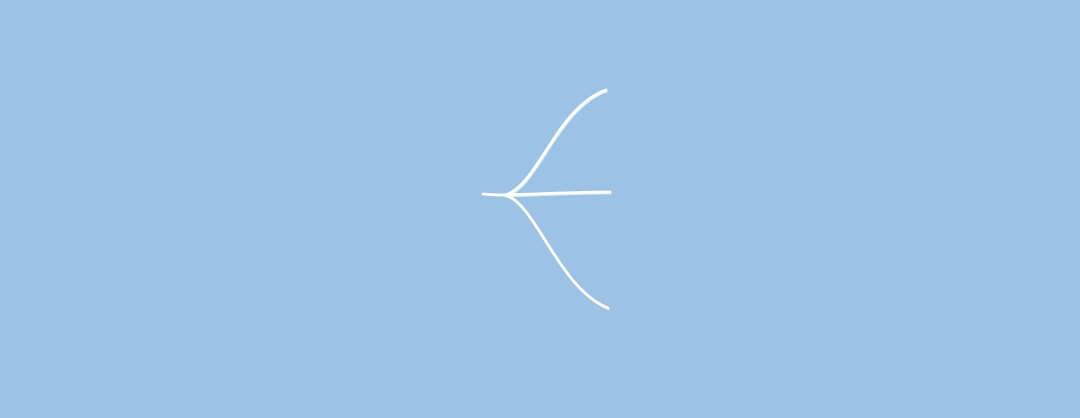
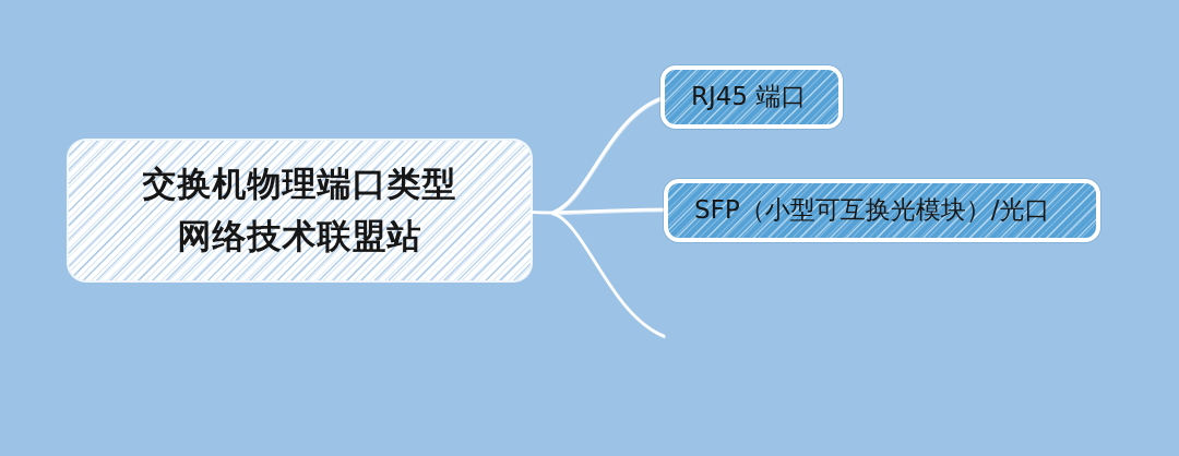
+ 交换机物理端口类型
+ 网络技术联盟站
+ RJ45 端口
+ SFP（小型可互换光模块）/光口
